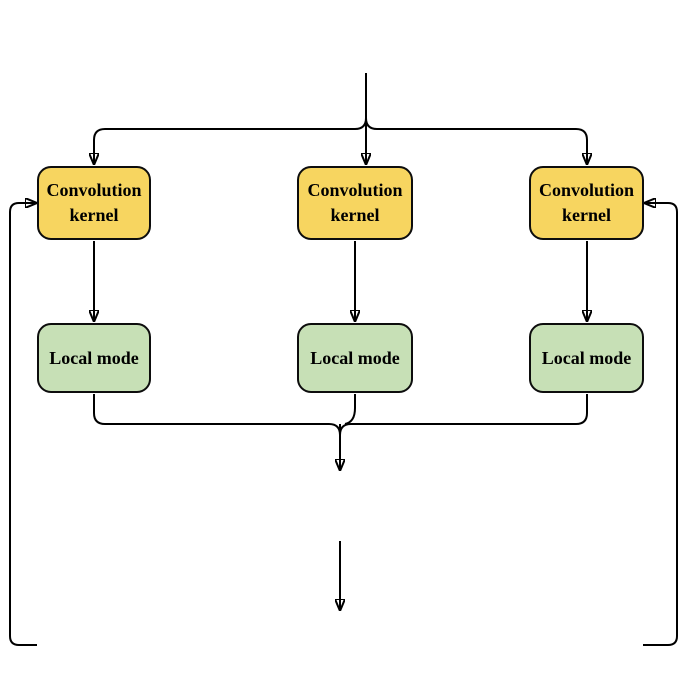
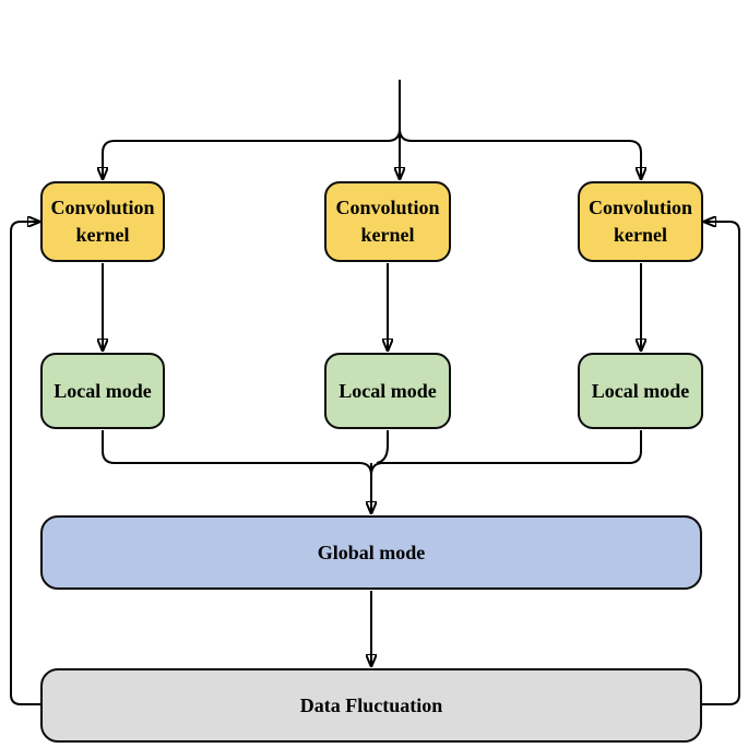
  Convolution
  kernel
  Convolution
  kernel
  Convolution
  kernel
  Local mode
  Local mode
  Local mode
+ Global mode
+ Data Fluctuation
